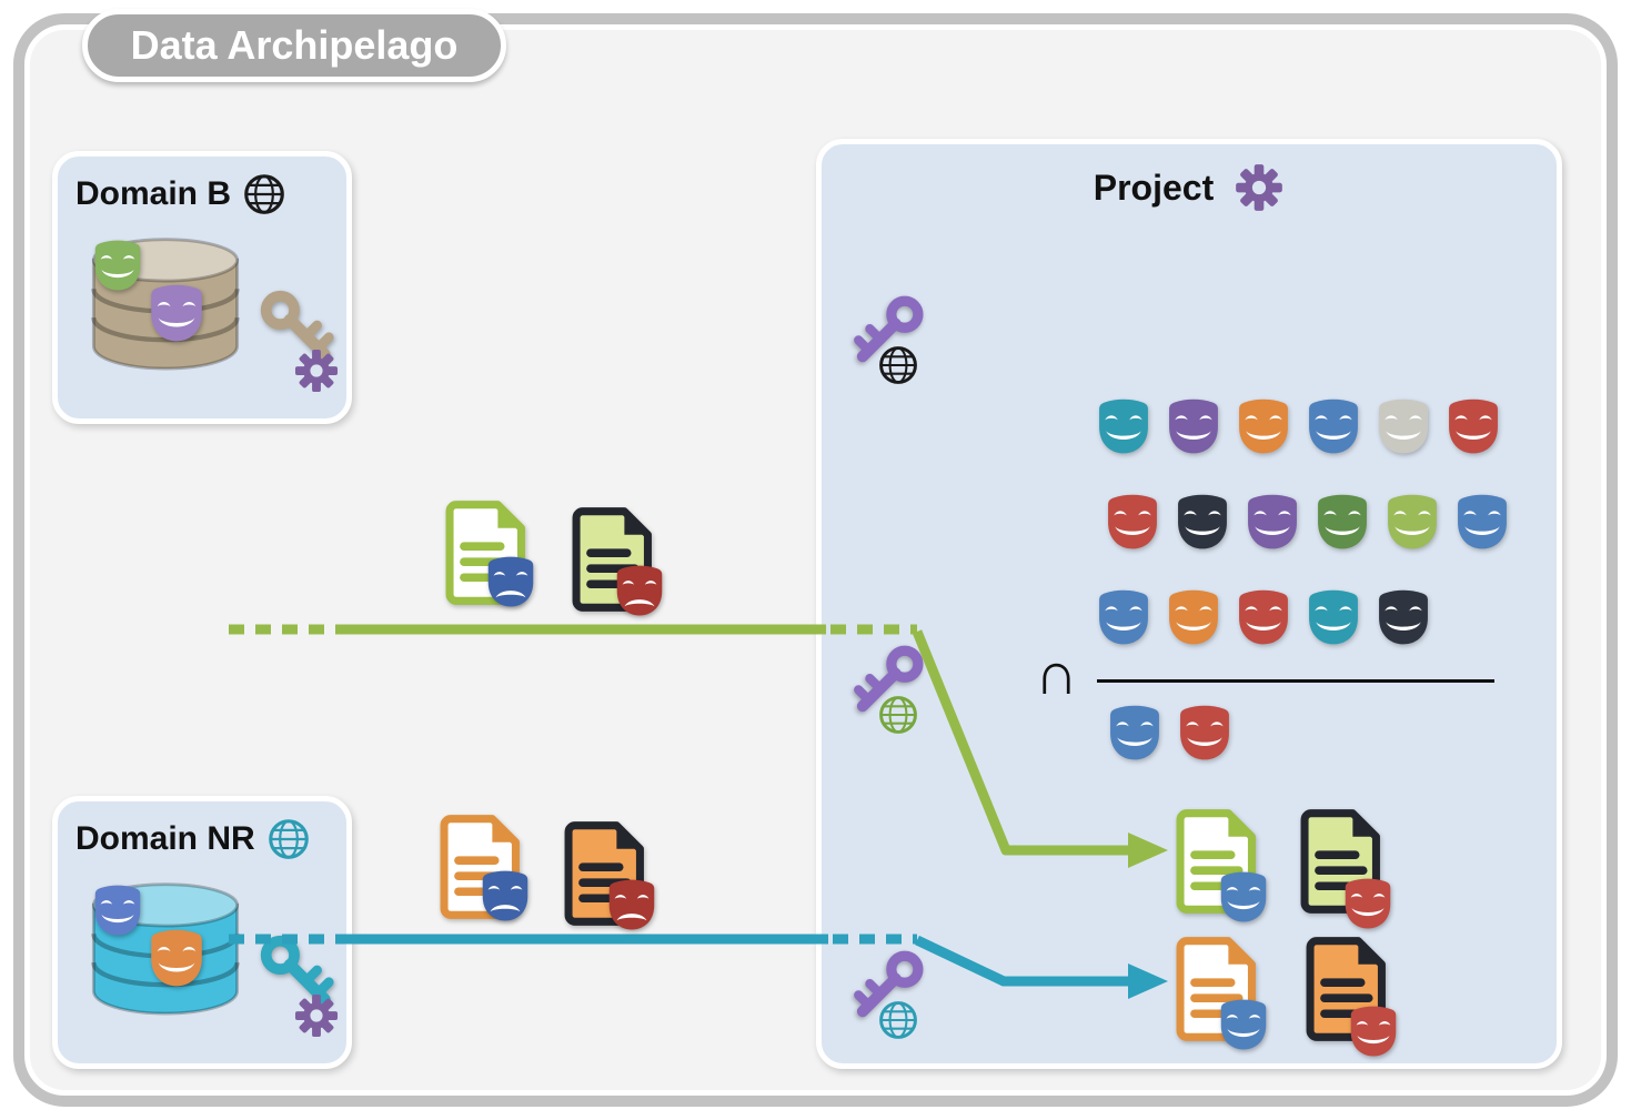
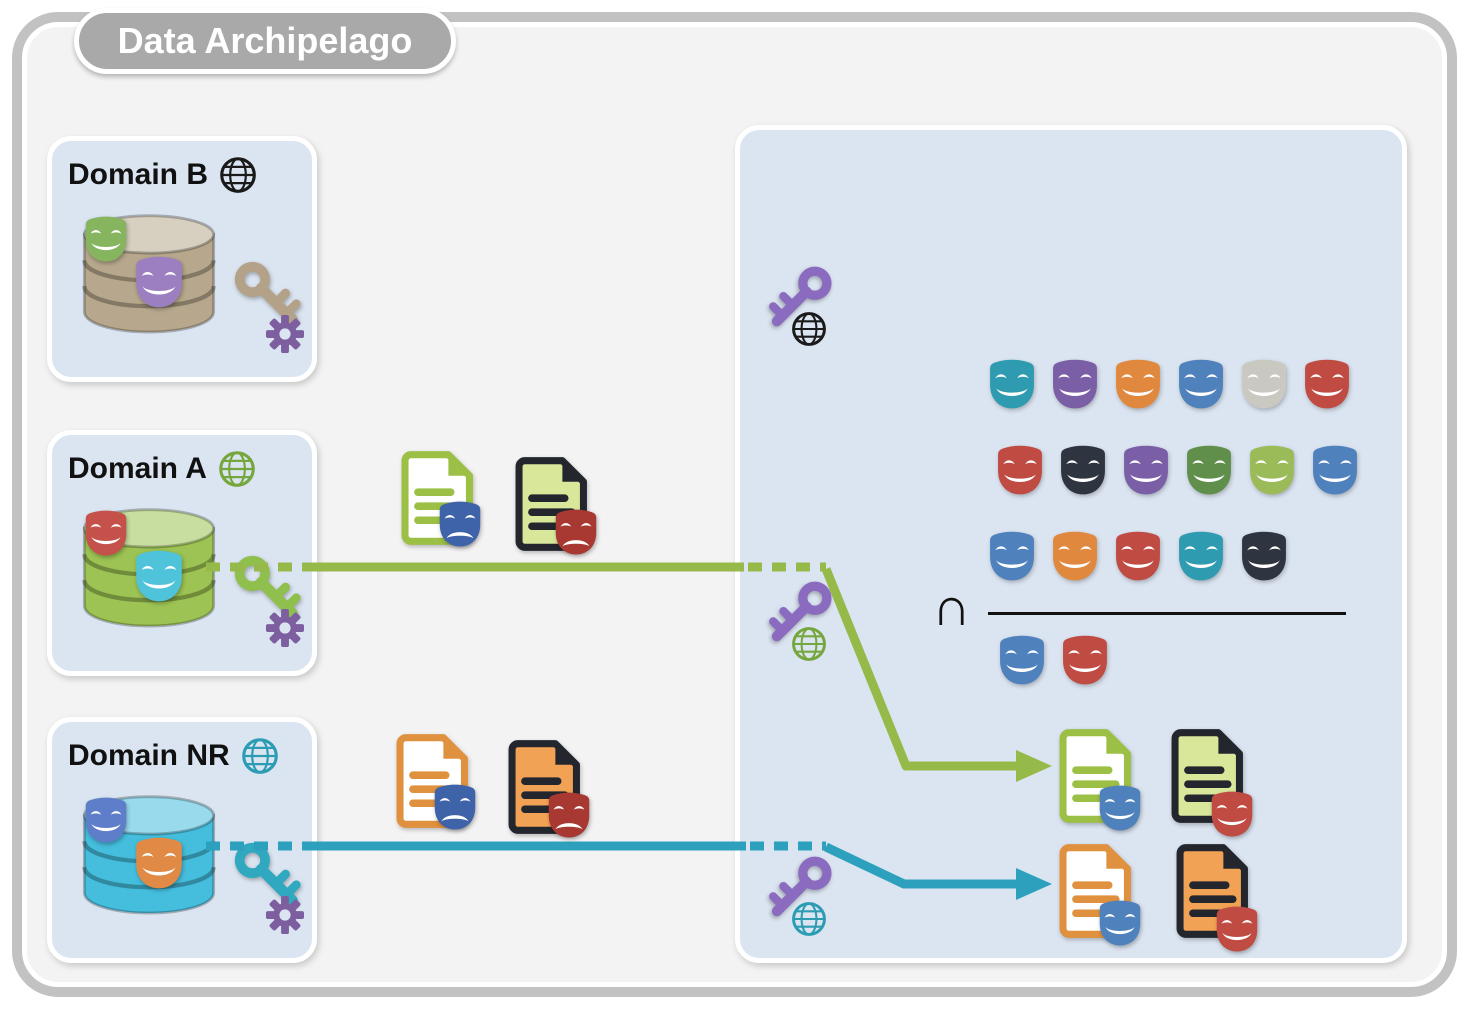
  Data Archipelago
  Domain B
+ Domain A
  Domain NR
- Project
  ∩
